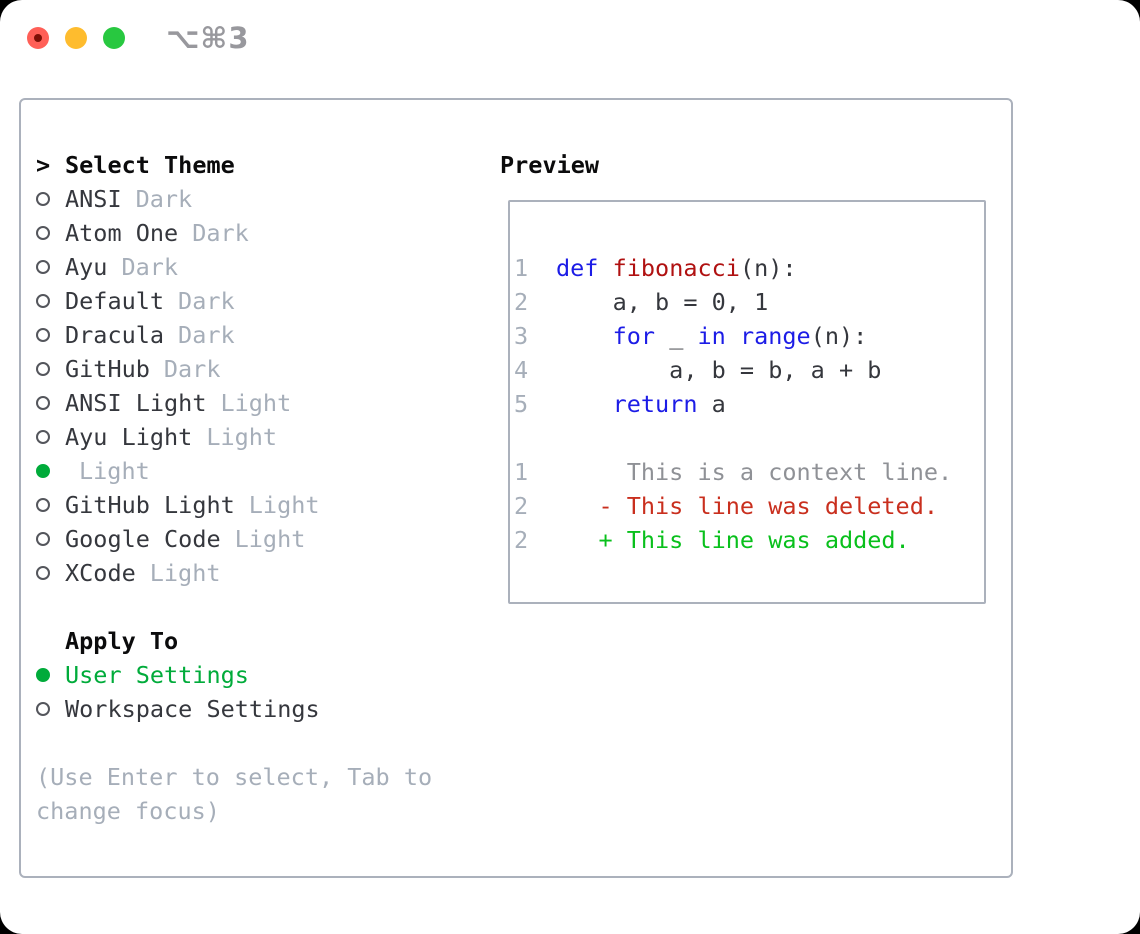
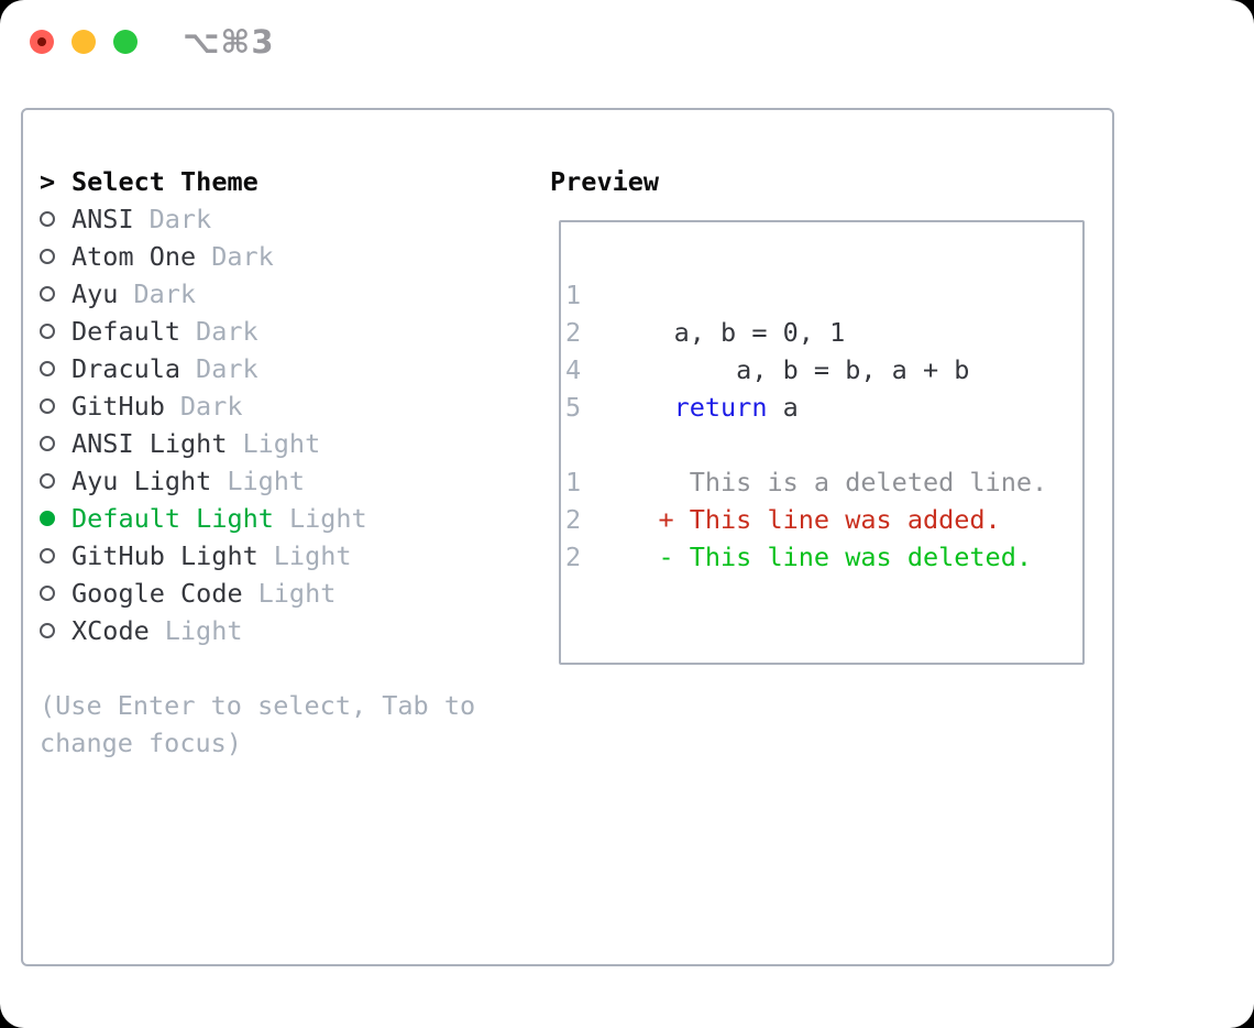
  ⌥⌘3
  >
  Select Theme
  ANSI
  Dark
  Atom One
  Dark
  Ayu
  Dark
  Default
  Dark
  Dracula
  Dark
  GitHub
  Dark
  ANSI Light
  Light
  Ayu Light
  Light
+ Default Light
  Light
  GitHub Light
  Light
  Google Code
  Light
  XCode
  Light
- Apply To
- User Settings
- Workspace Settings
  (Use Enter to select, Tab to change focus)
  Preview
  1
- def fibonacci(n):
  2
  a, b = 0, 1
- 3
- for _ in range(n):
  4
  a, b = b, a + b
  5
  return a
  1
- This is a context line.
+ This is a deleted line.
  2
- - This line was deleted.
+ + This line was added.
  2
- + This line was added.
+ - This line was deleted.
